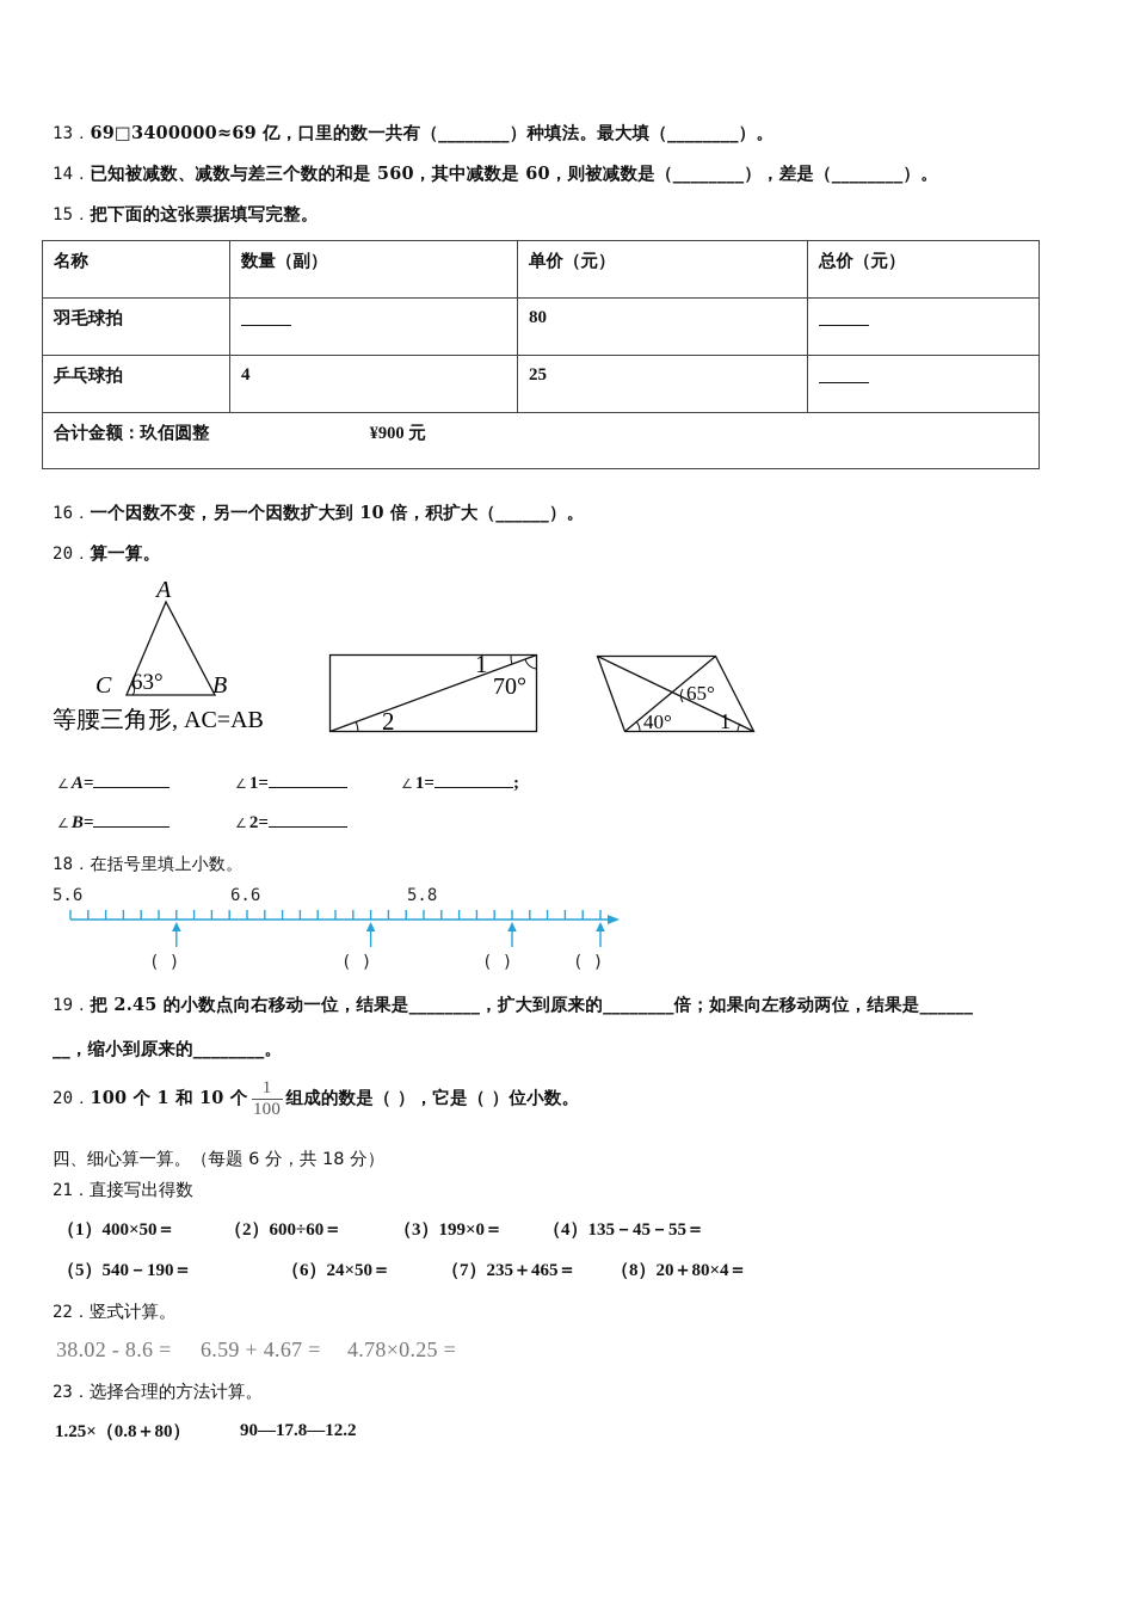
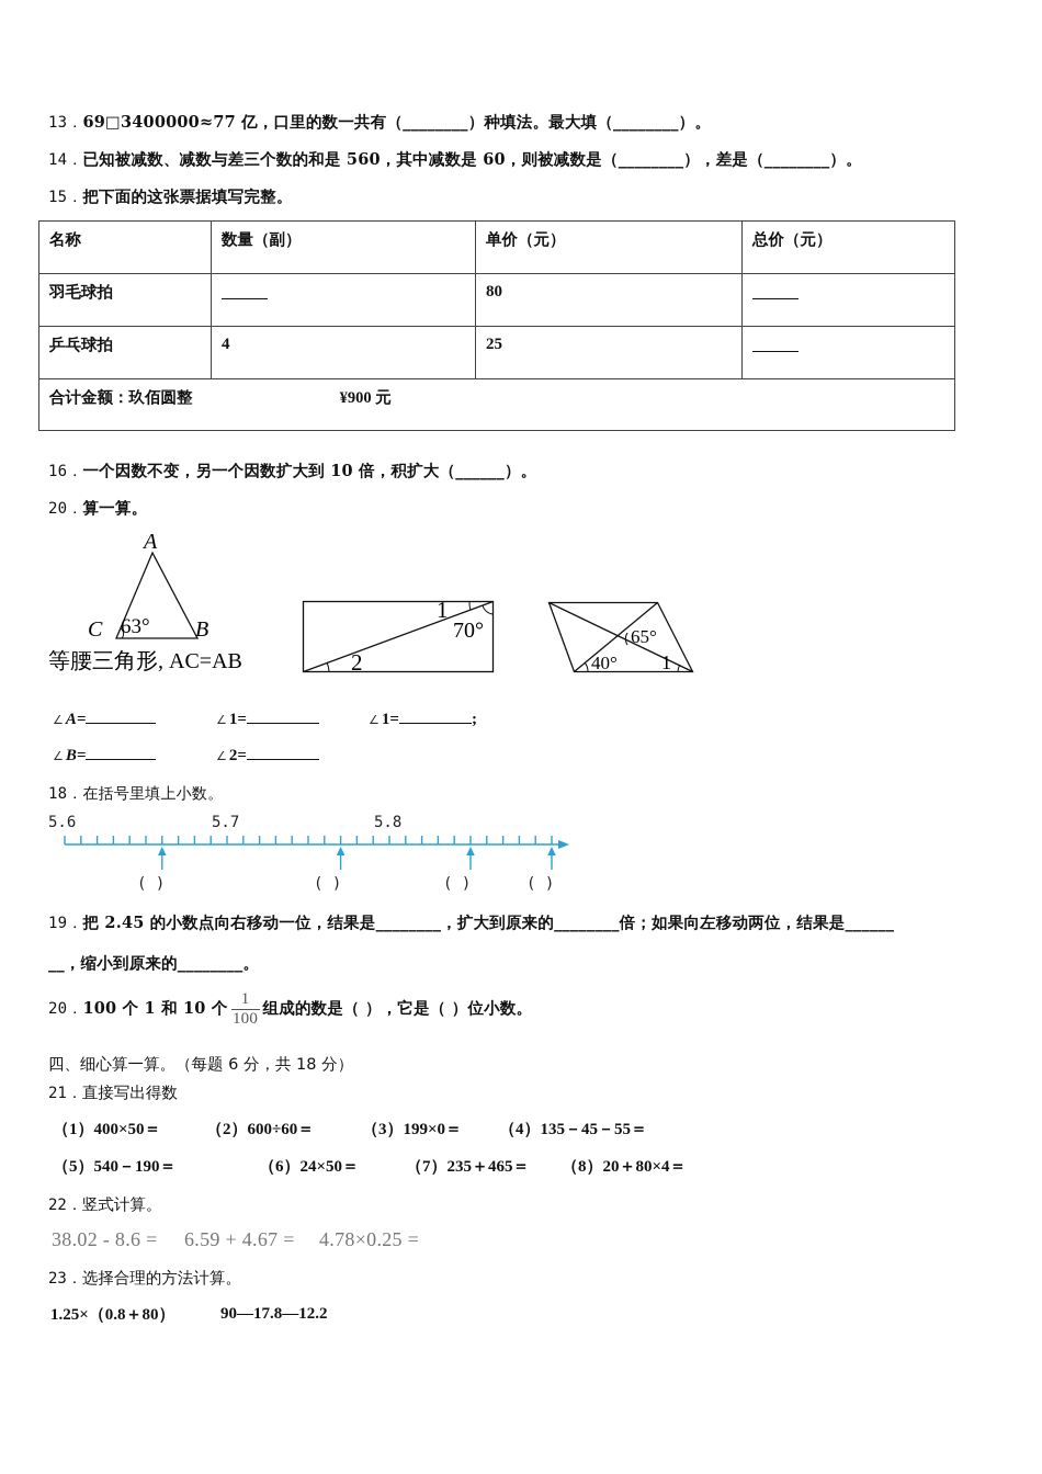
- 13．69□3400000≈69 亿，口里的数一共有（________）种填法。最大填（________）。
+ 13．69□3400000≈77 亿，口里的数一共有（________）种填法。最大填（________）。
  14．已知被减数、减数与差三个数的和是 560，其中减数是 60，则被减数是（________），差是（________）。
  15．把下面的这张票据填写完整。
  名称	数量（副）	单价（元）	总价（元）
  羽毛球拍		80
  乒乓球拍	4	25
  合计金额：玖佰圆整 ¥900 元
  16．一个因数不变，另一个因数扩大到 10 倍，积扩大（______）。
  20．算一算。
  A
  C
  B
  63°
  等腰三角形, AC=AB
  1
  2
  70°
  65°
  40°
  1
  ∠ A=
  ∠ 1=
  ∠ 1= ;
  ∠ B=
  ∠ 2=
  18．在括号里填上小数。
  5.6
- 6.6
+ 5.7
  5.8
  ( )
  ( )
  ( )
  ( )
  19．把 2.45 的小数点向右移动一位，结果是________，扩大到原来的________倍；如果向左移动两位，结果是______
  __，缩小到原来的________。
  20．
  100 个 1 和 10 个
  1
  100
  组成的数是（ ），它是（ ）位小数。
  四、细心算一算。（每题 6 分，共 18 分）
  21．直接写出得数
  （1）400×50＝
  （2）600÷60＝
  （3）199×0＝
  （4）135－45－55＝
  （5）540－190＝
  （6）24×50＝
  （7）235＋465＝
  （8）20＋80×4＝
  22．竖式计算。
  38.02 - 8.6 =
  6.59 + 4.67 =
  4.78×0.25 =
  23．选择合理的方法计算。
  1.25×（0.8＋80）
  90—17.8—12.2
